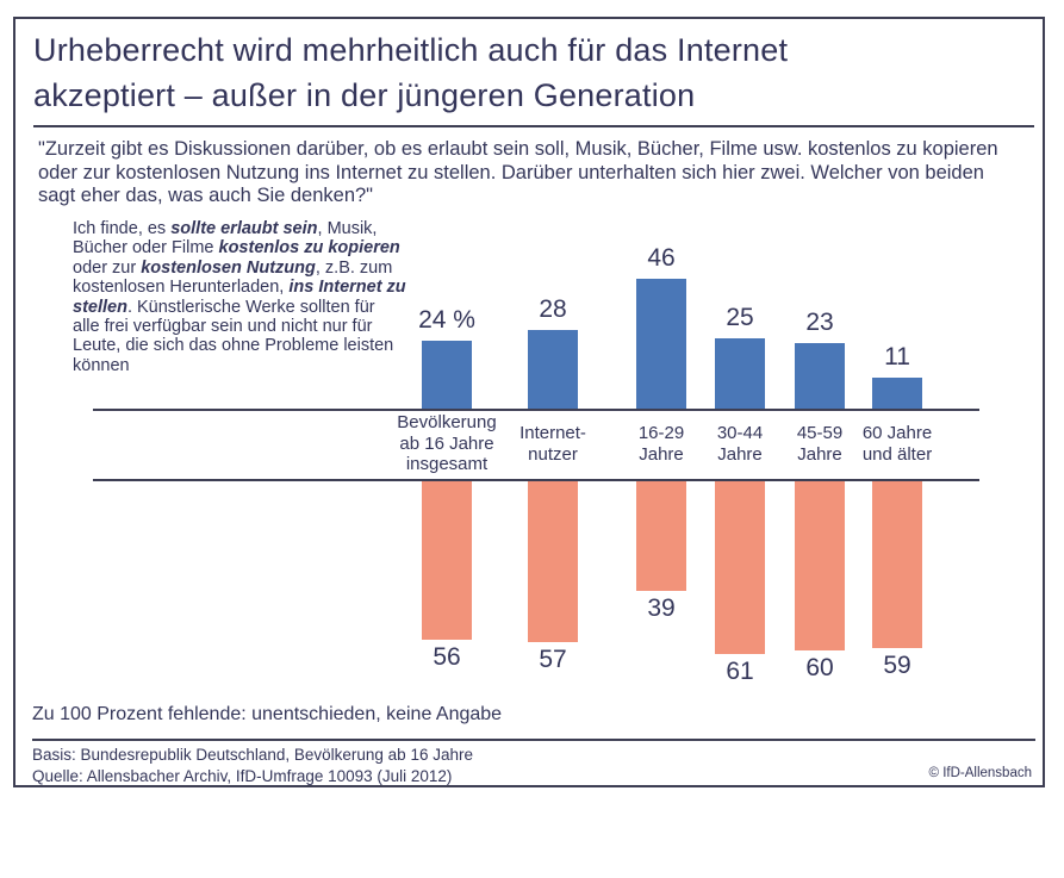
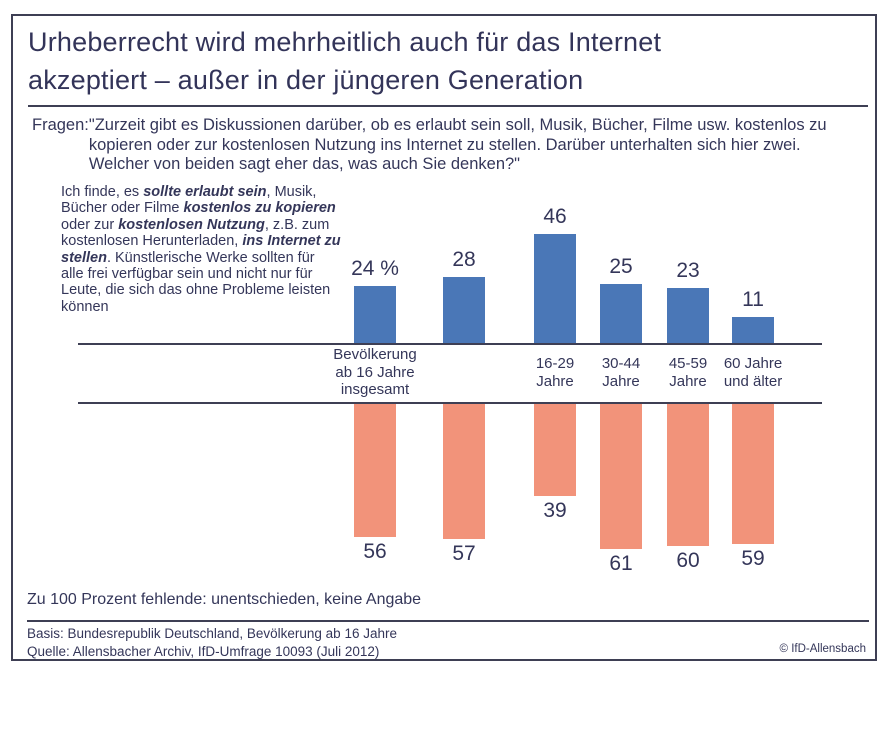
  Urheberrecht wird mehrheitlich auch für das Internet
  akzeptiert – außer in der jüngeren Generation
+ Fragen:
  "Zurzeit gibt es Diskussionen darüber, ob es erlaubt sein soll, Musik, Bücher, Filme usw. kostenlos zu kopieren oder zur kostenlosen Nutzung ins Internet zu stellen. Darüber unterhalten sich hier zwei. Welcher von beiden sagt eher das, was auch Sie denken?"
  Ich finde, es sollte erlaubt sein, Musik, Bücher oder Filme kostenlos zu kopieren oder zur kostenlosen Nutzung, z.B. zum kostenlosen Herunterladen, ins Internet zu stellen. Künstlerische Werke sollten für alle frei verfügbar sein und nicht nur für Leute, die sich das ohne Probleme leisten können
  24 %
  56
  Bevölkerung
  ab 16 Jahre
  insgesamt
  28
  57
- Internet-
- nutzer
  46
  39
  16-29
  Jahre
  25
  61
  30-44
  Jahre
  23
  60
  45-59
  Jahre
  11
  59
  60 Jahre
  und älter
  Zu 100 Prozent fehlende: unentschieden, keine Angabe
  Basis: Bundesrepublik Deutschland, Bevölkerung ab 16 Jahre
  Quelle: Allensbacher Archiv, IfD-Umfrage 10093 (Juli 2012)
  © IfD-Allensbach
